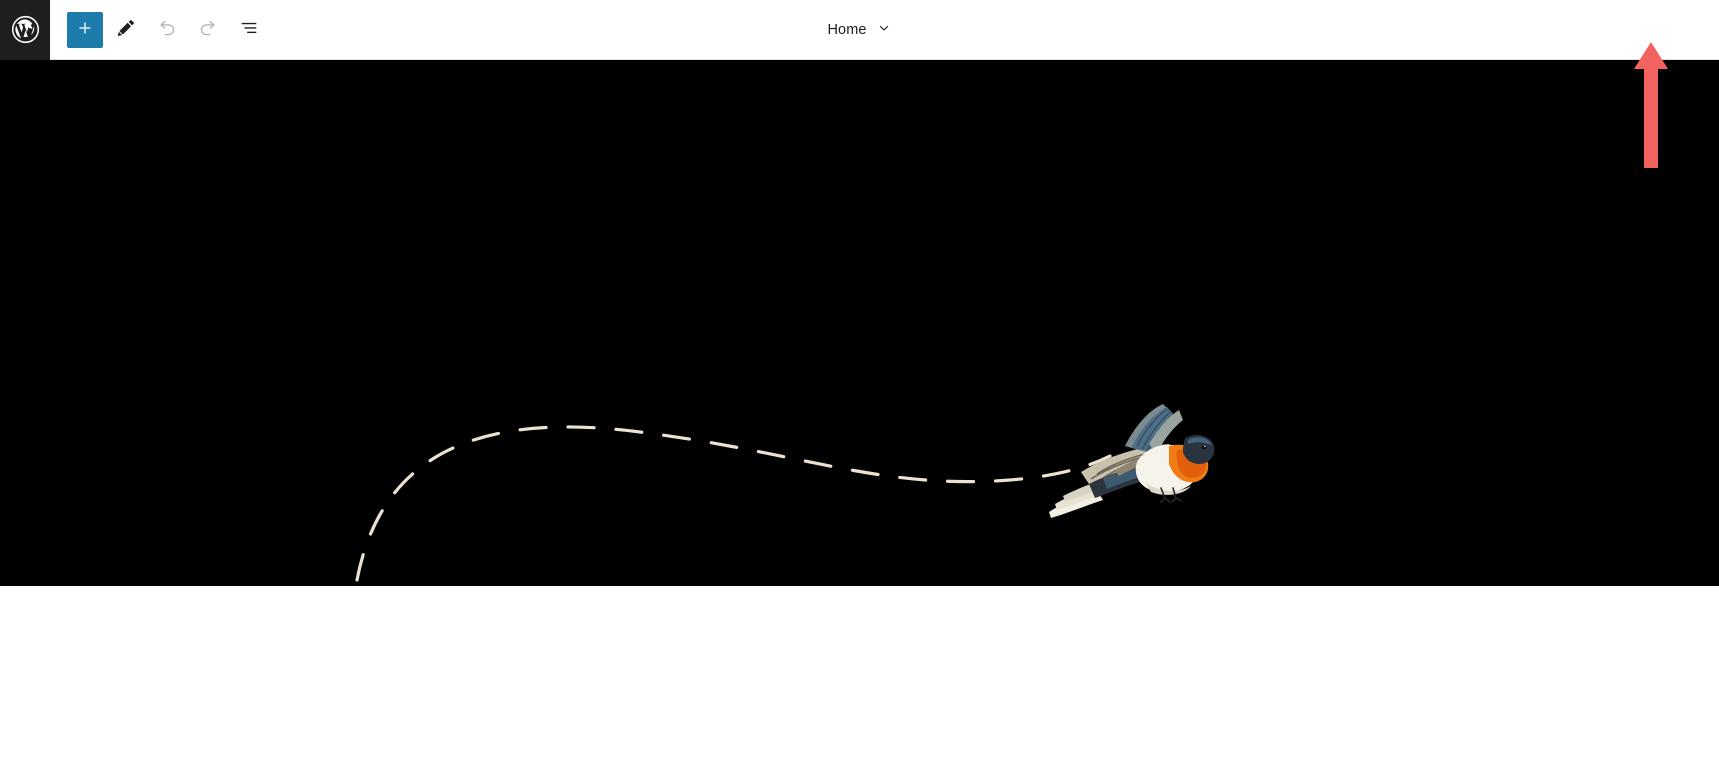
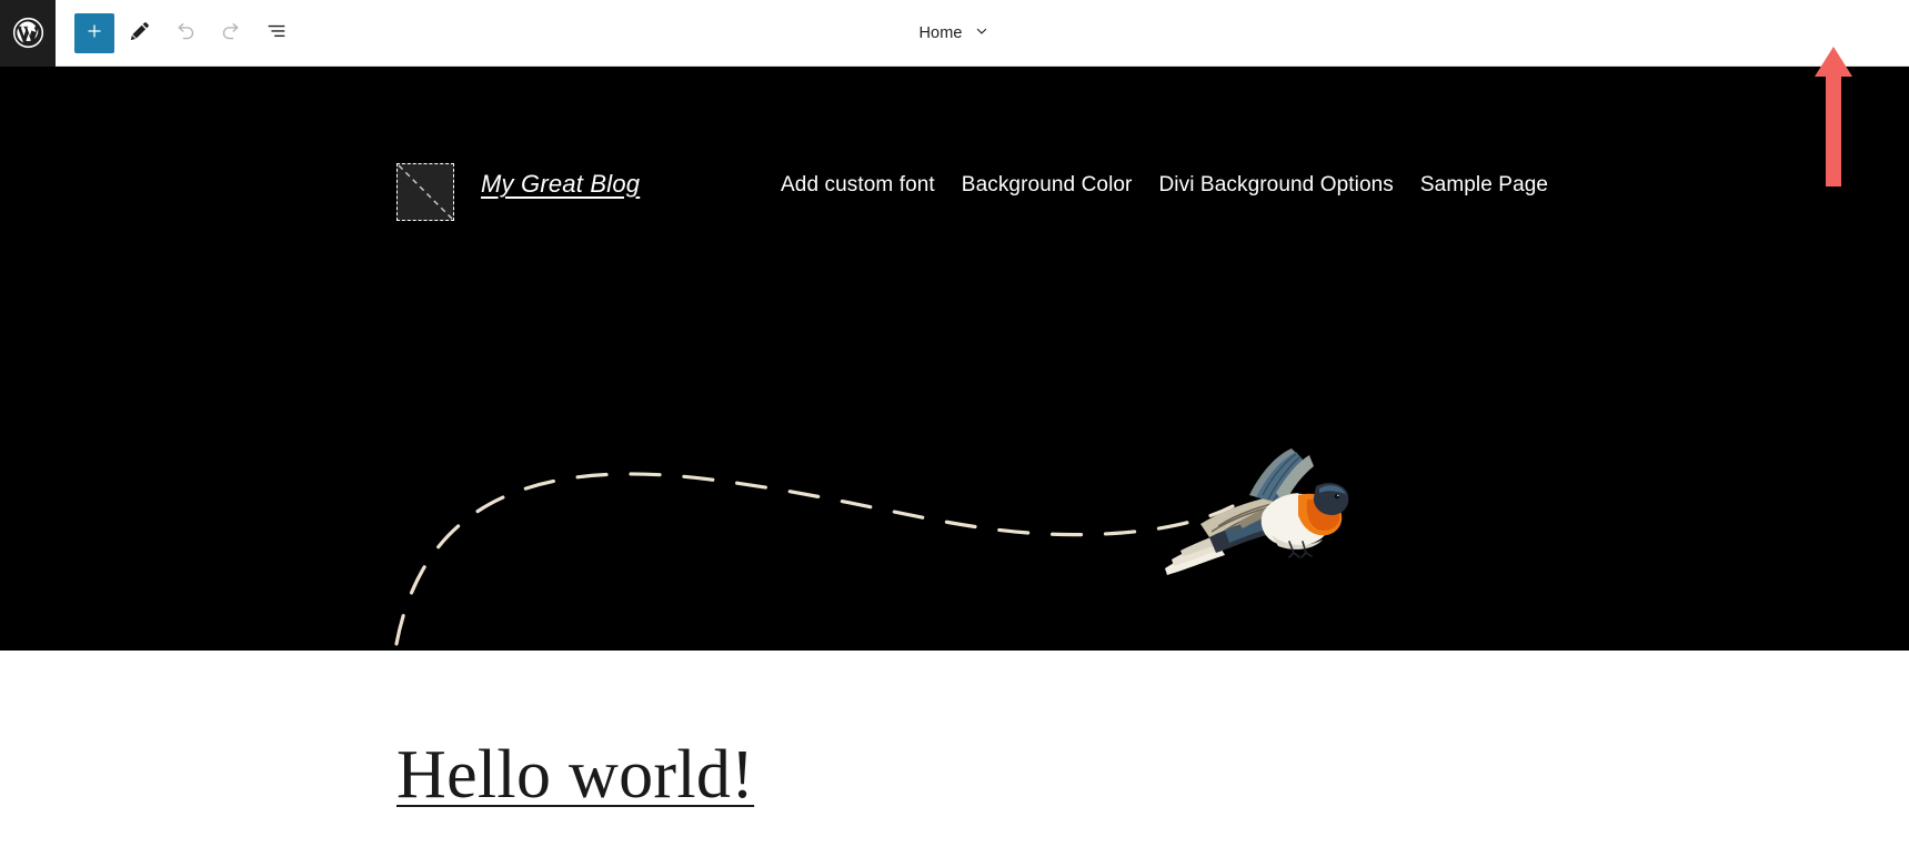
  Home
+ My Great Blog
+ Add custom font
+ Background Color
+ Divi Background Options
+ Sample Page
+ Hello world!
